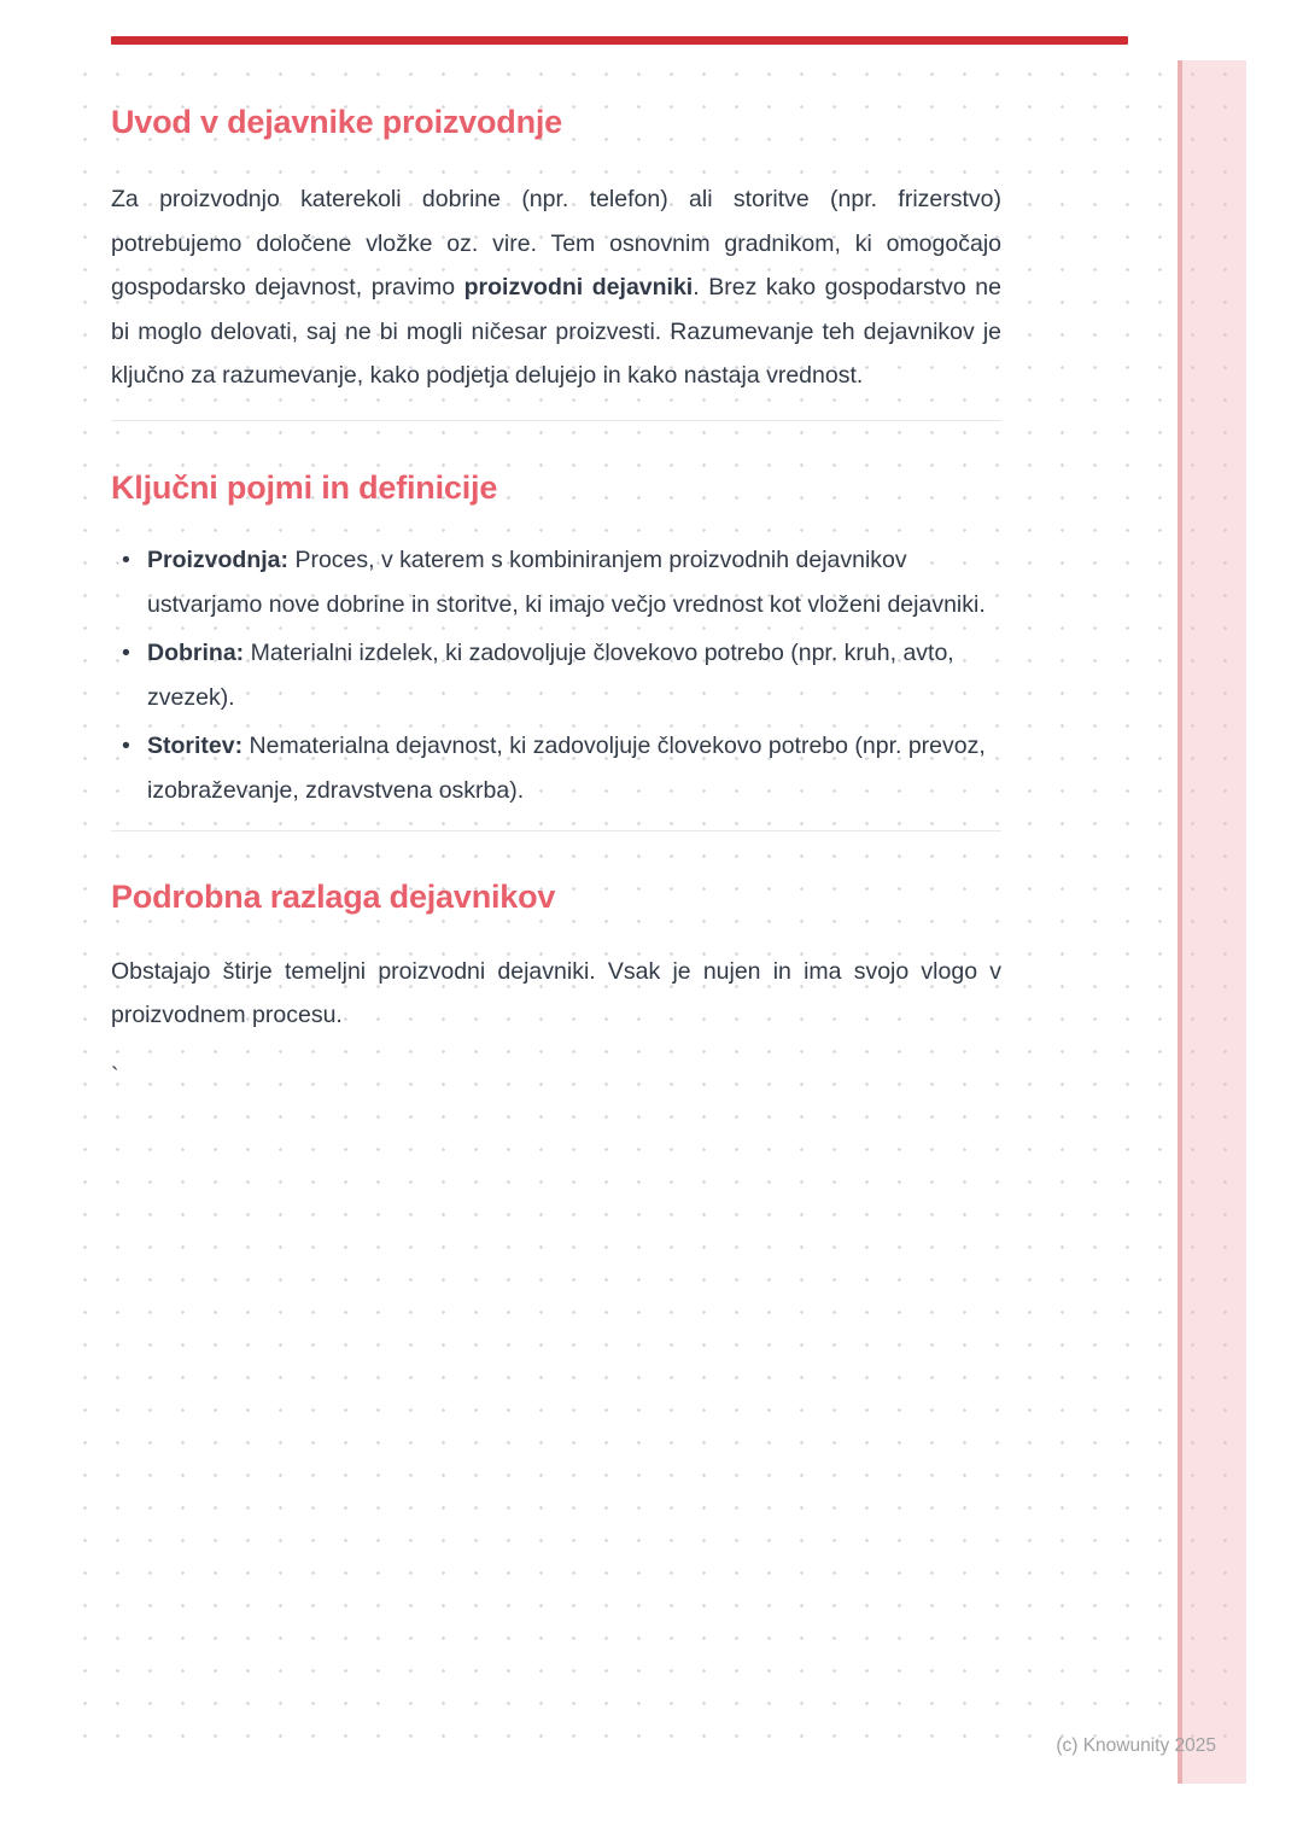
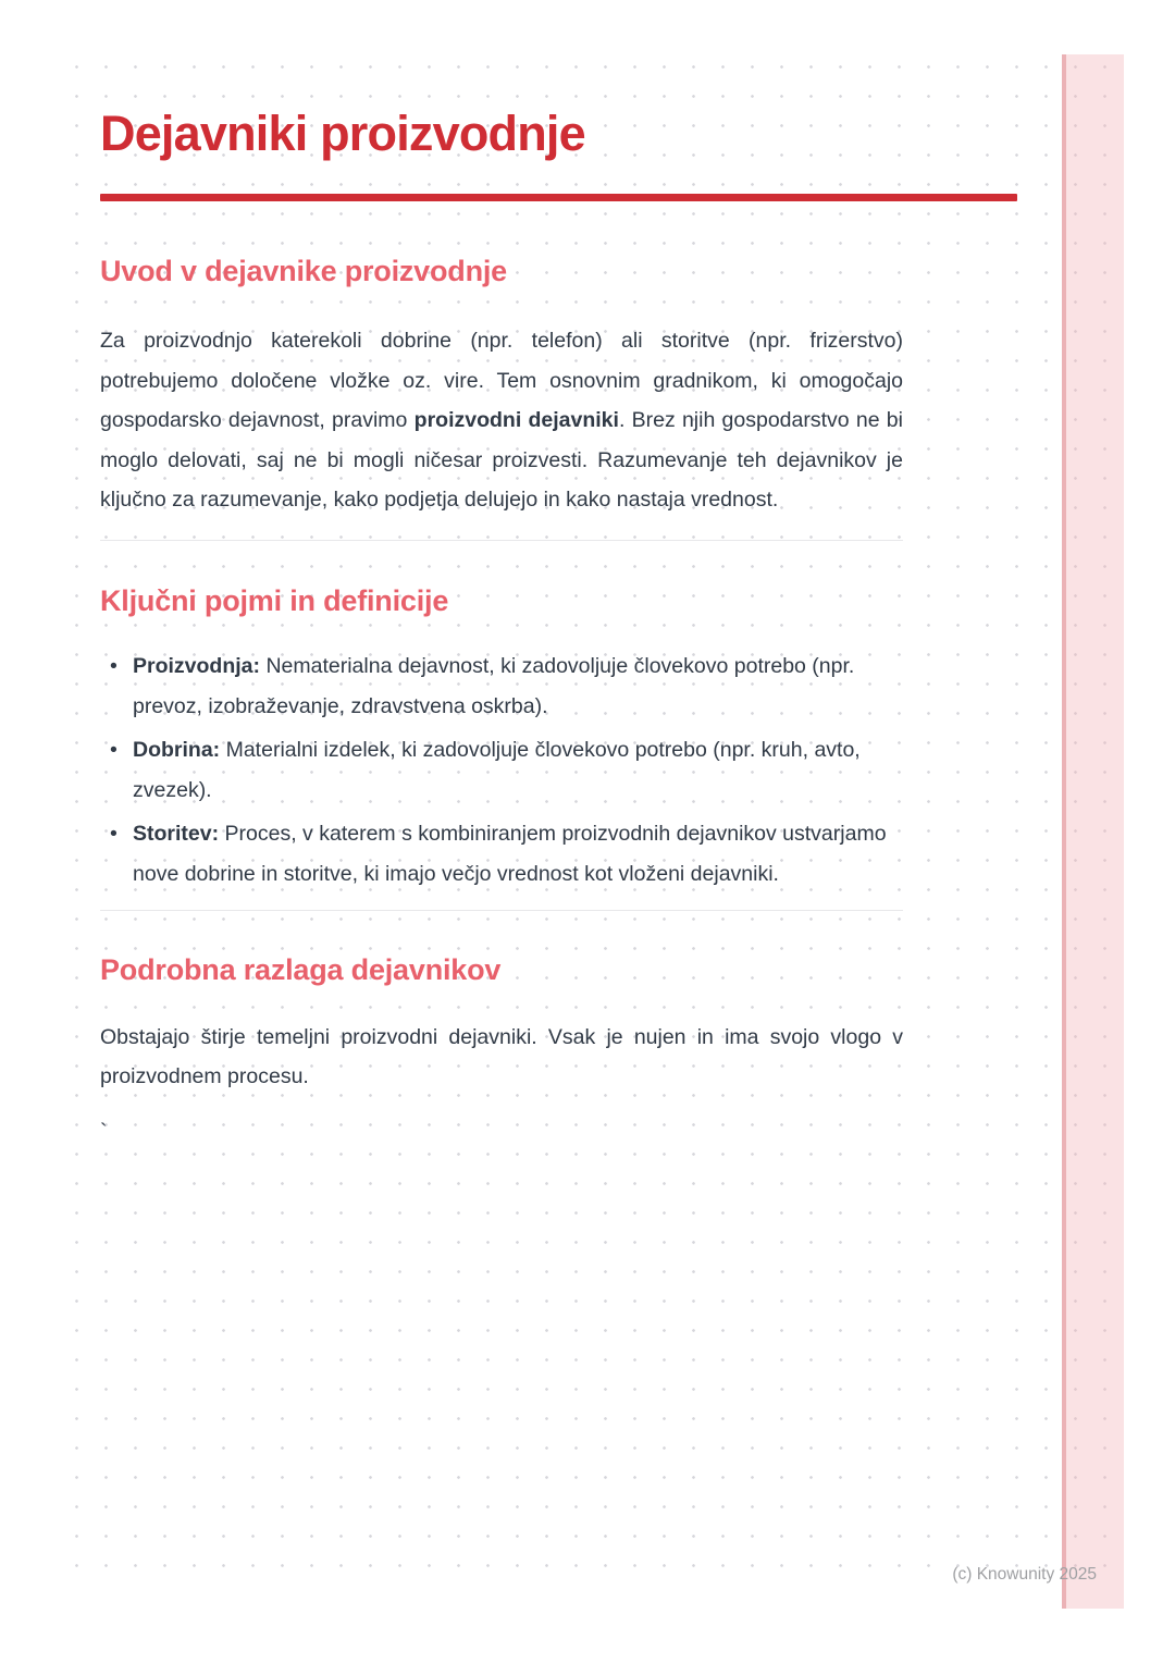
+ Dejavniki proizvodnje
  Uvod v dejavnike proizvodnje
- Za proizvodnjo katerekoli dobrine (npr. telefon) ali storitve (npr. frizerstvo) potrebujemo določene vložke oz. vire. Tem osnovnim gradnikom, ki omogočajo gospodarsko dejavnost, pravimo proizvodni dejavniki. Brez kako gospodarstvo ne bi moglo delovati, saj ne bi mogli ničesar proizvesti. Razumevanje teh dejavnikov je ključno za razumevanje, kako podjetja delujejo in kako nastaja vrednost.
+ Za proizvodnjo katerekoli dobrine (npr. telefon) ali storitve (npr. frizerstvo) potrebujemo določene vložke oz. vire. Tem osnovnim gradnikom, ki omogočajo gospodarsko dejavnost, pravimo proizvodni dejavniki. Brez njih gospodarstvo ne bi moglo delovati, saj ne bi mogli ničesar proizvesti. Razumevanje teh dejavnikov je ključno za razumevanje, kako podjetja delujejo in kako nastaja vrednost.
  Ključni pojmi in definicije
- Proizvodnja: Proces, v katerem s kombiniranjem proizvodnih dejavnikov ustvarjamo nove dobrine in storitve, ki imajo večjo vrednost kot vloženi dejavniki.
+ Proizvodnja: Nematerialna dejavnost, ki zadovoljuje človekovo potrebo (npr. prevoz, izobraževanje, zdravstvena oskrba).
  Dobrina: Materialni izdelek, ki zadovoljuje človekovo potrebo (npr. kruh, avto, zvezek).
- Storitev: Nematerialna dejavnost, ki zadovoljuje človekovo potrebo (npr. prevoz, izobraževanje, zdravstvena oskrba).
+ Storitev: Proces, v katerem s kombiniranjem proizvodnih dejavnikov ustvarjamo nove dobrine in storitve, ki imajo večjo vrednost kot vloženi dejavniki.
  Podrobna razlaga dejavnikov
  Obstajajo štirje temeljni proizvodni dejavniki. Vsak je nujen in ima svojo vlogo v proizvodnem procesu.
  `
  (c) Knowunity 2025
